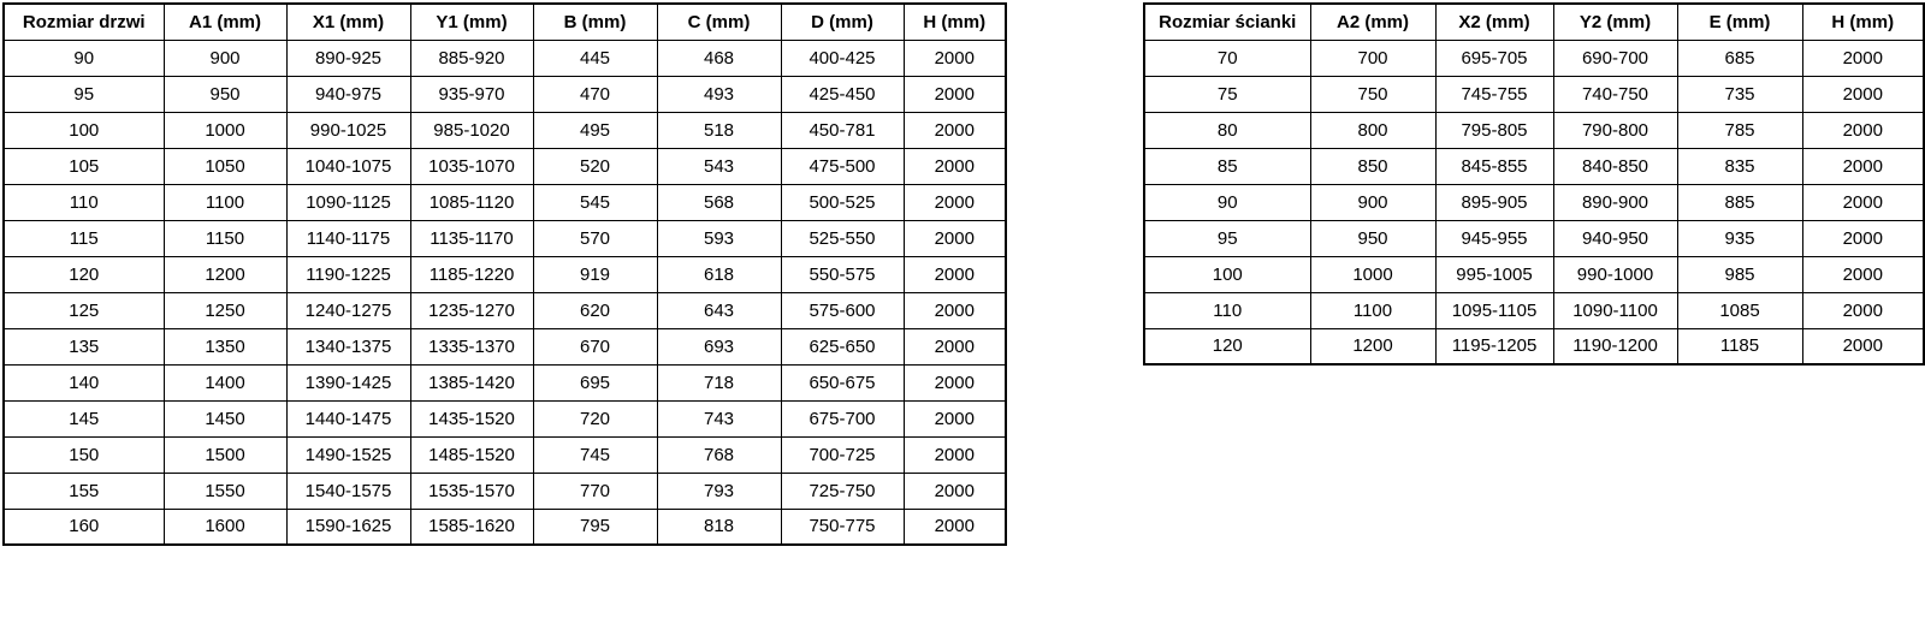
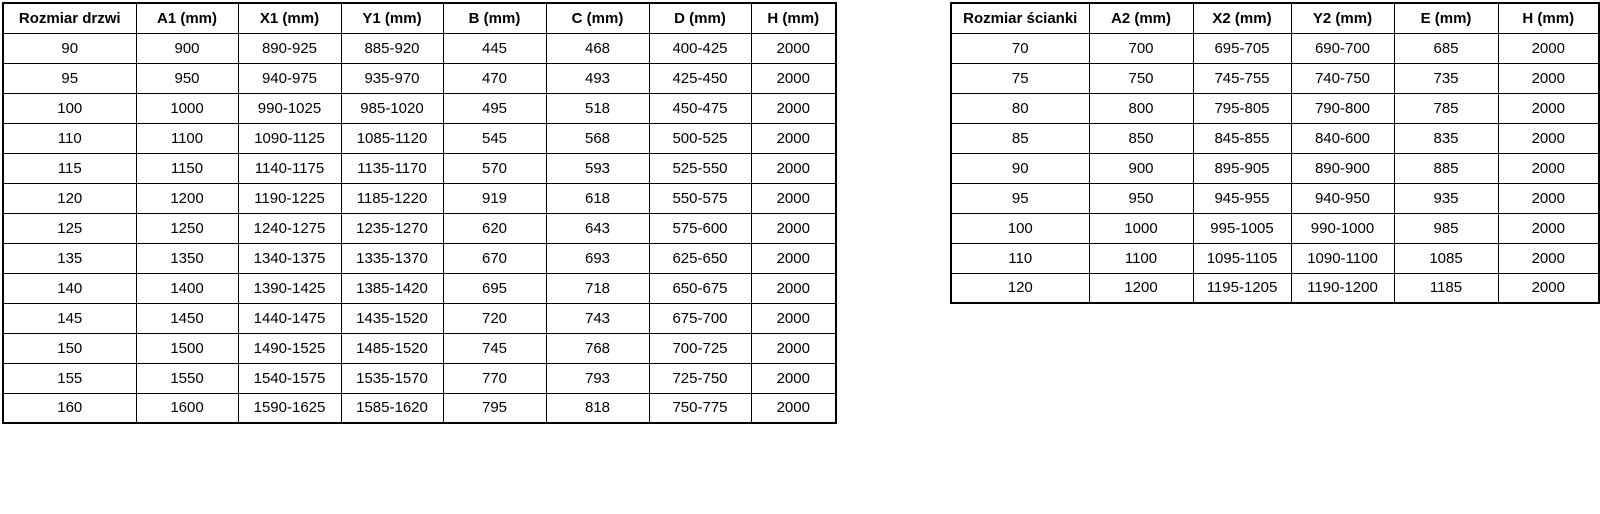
  Rozmiar drzwi	A1 (mm)	X1 (mm)	Y1 (mm)	B (mm)	C (mm)	D (mm)	H (mm)
  90	900	890-925	885-920	445	468	400-425	2000
  95	950	940-975	935-970	470	493	425-450	2000
- 100	1000	990-1025	985-1020	495	518	450-781	2000
+ 100	1000	990-1025	985-1020	495	518	450-475	2000
- 105	1050	1040-1075	1035-1070	520	543	475-500	2000
  110	1100	1090-1125	1085-1120	545	568	500-525	2000
  115	1150	1140-1175	1135-1170	570	593	525-550	2000
  120	1200	1190-1225	1185-1220	919	618	550-575	2000
  125	1250	1240-1275	1235-1270	620	643	575-600	2000
  135	1350	1340-1375	1335-1370	670	693	625-650	2000
  140	1400	1390-1425	1385-1420	695	718	650-675	2000
  145	1450	1440-1475	1435-1520	720	743	675-700	2000
  150	1500	1490-1525	1485-1520	745	768	700-725	2000
  155	1550	1540-1575	1535-1570	770	793	725-750	2000
  160	1600	1590-1625	1585-1620	795	818	750-775	2000
  Rozmiar ścianki	A2 (mm)	X2 (mm)	Y2 (mm)	E (mm)	H (mm)
  70	700	695-705	690-700	685	2000
  75	750	745-755	740-750	735	2000
  80	800	795-805	790-800	785	2000
- 85	850	845-855	840-850	835	2000
+ 85	850	845-855	840-600	835	2000
  90	900	895-905	890-900	885	2000
  95	950	945-955	940-950	935	2000
  100	1000	995-1005	990-1000	985	2000
  110	1100	1095-1105	1090-1100	1085	2000
  120	1200	1195-1205	1190-1200	1185	2000
